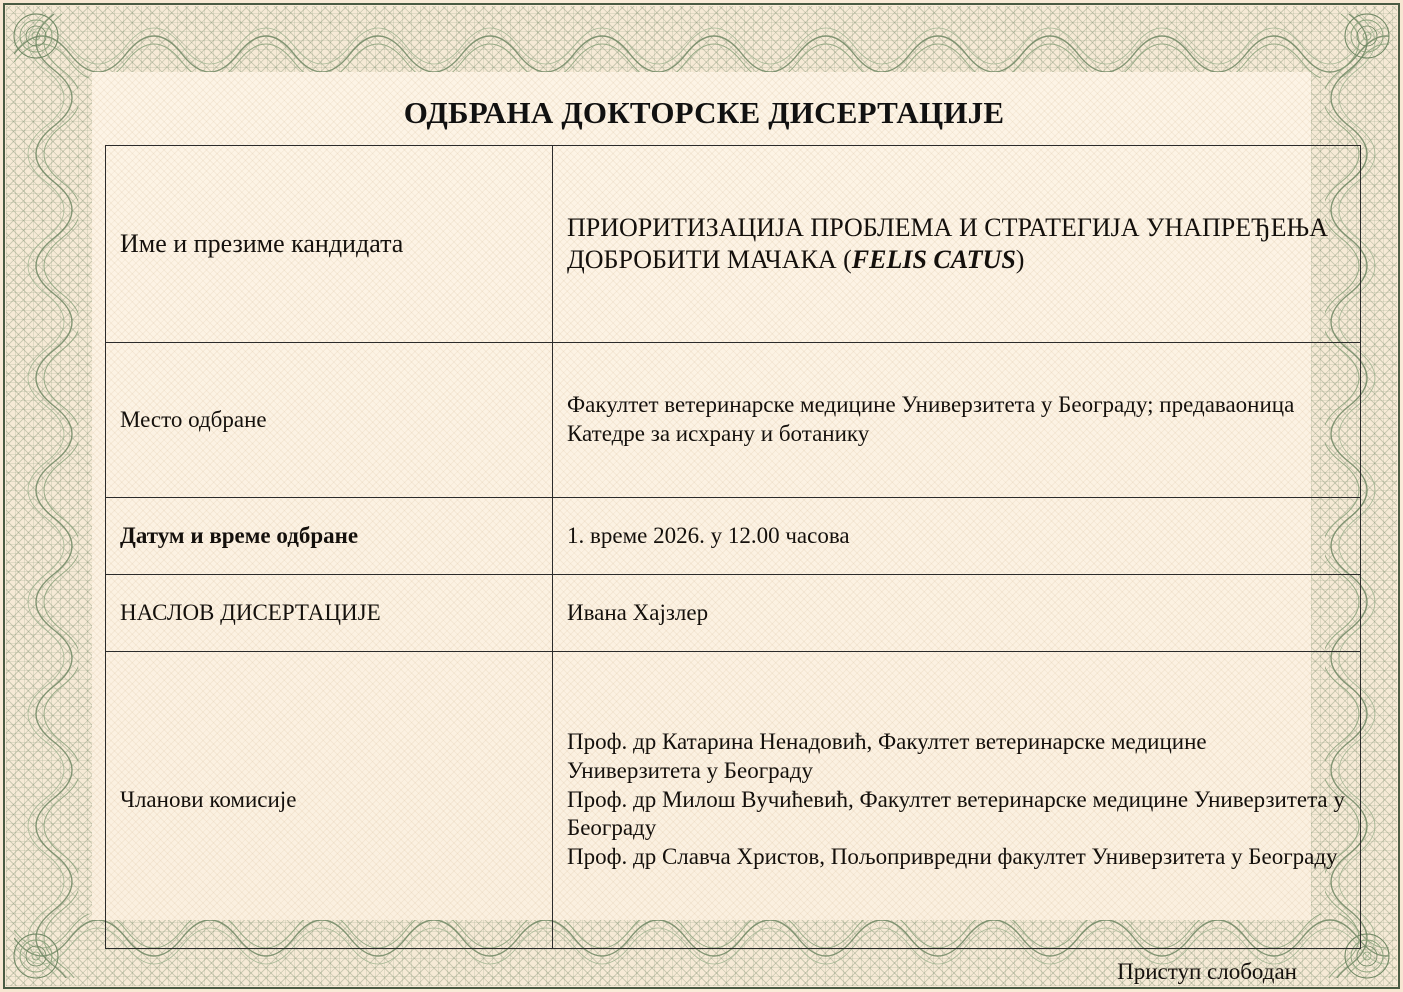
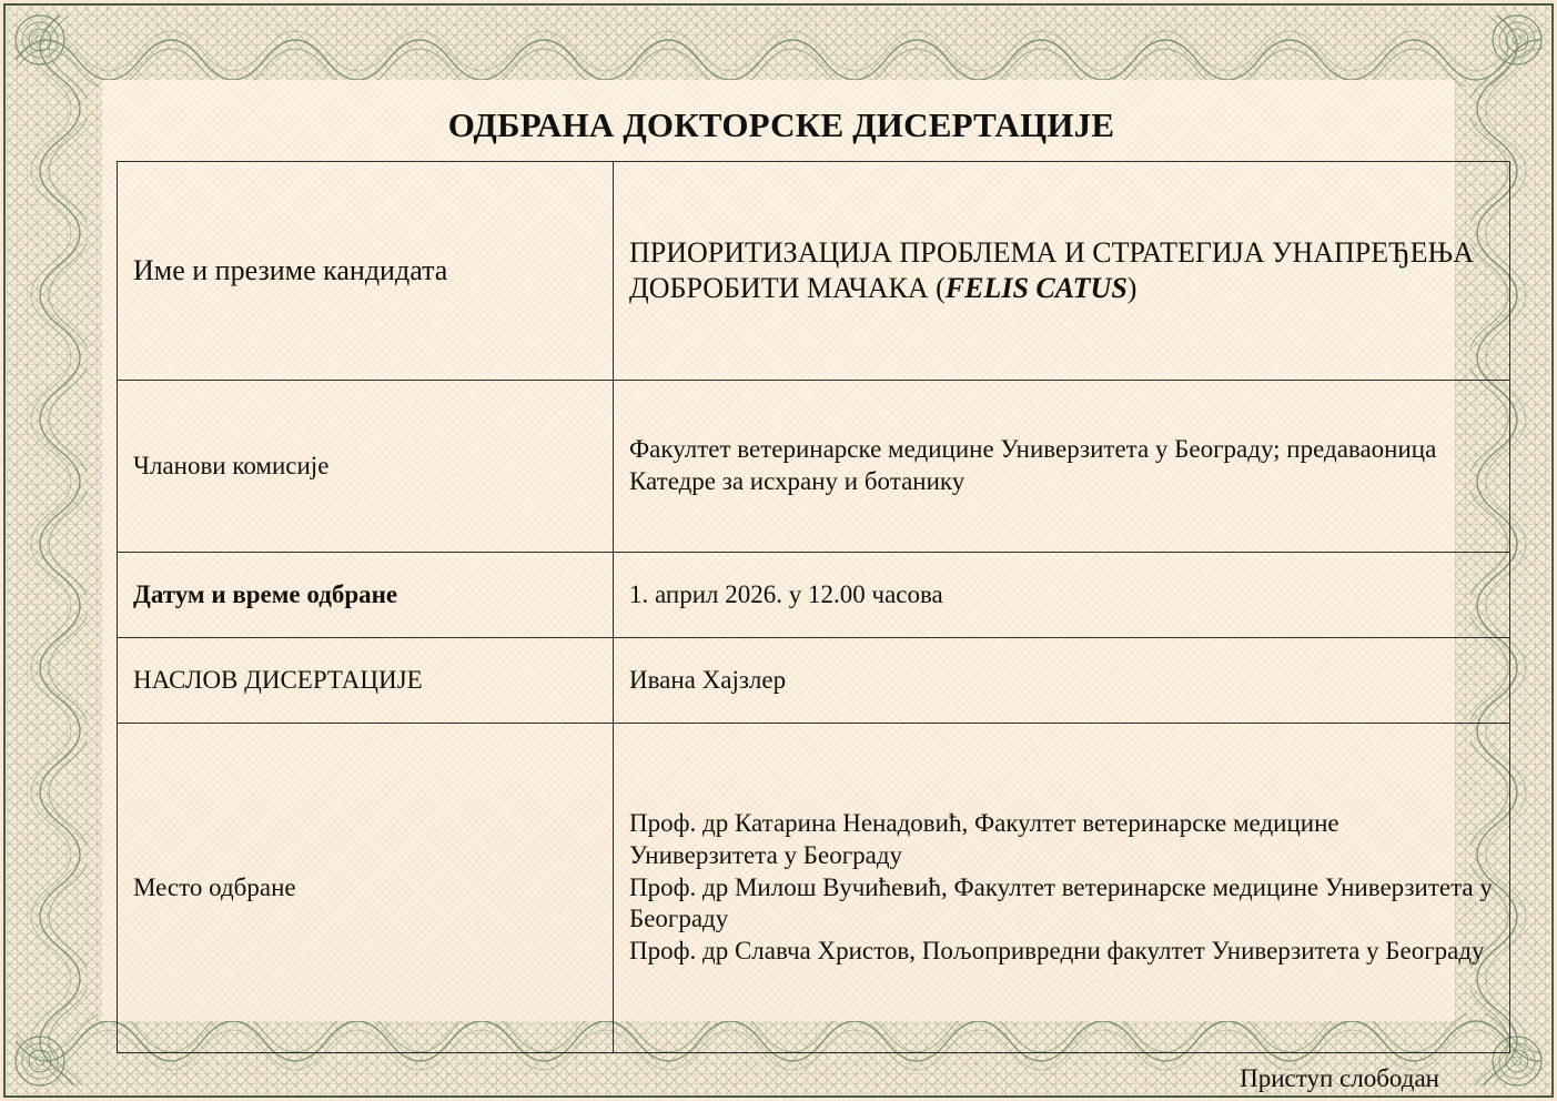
  ОДБРАНА ДОКТОРСКЕ ДИСЕРТАЦИЈЕ
  Име и презиме кандидата	ПРИОРИТИЗАЦИЈА ПРОБЛЕМА И СТРАТЕГИЈА УНАПРЕЂЕЊА ДОБРОБИТИ МАЧАКА (FELIS CATUS)
- Место одбране	Факултет ветеринарске медицине Универзитета у Београду; предаваоница Катедре за исхрану и ботанику
+ Чланови комисије	Факултет ветеринарске медицине Универзитета у Београду; предаваоница Катедре за исхрану и ботанику
- Датум и време одбране	1. време 2026. у 12.00 часова
+ Датум и време одбране	1. април 2026. у 12.00 часова
  НАСЛОВ ДИСЕРТАЦИЈЕ	Ивана Хајзлер
- Чланови комисије	Проф. др Катарина Ненадовић, Факултет ветеринарске медицине Универзитета у Београду Проф. др Милош Вучићевић, Факултет ветеринарске медицине Универзитета у Београду Проф. др Славча Христов, Пољопривредни факултет Универзитета у Београду
+ Место одбране	Проф. др Катарина Ненадовић, Факултет ветеринарске медицине Универзитета у Београду Проф. др Милош Вучићевић, Факултет ветеринарске медицине Универзитета у Београду Проф. др Славча Христов, Пољопривредни факултет Универзитета у Београду
  Приступ слободан
